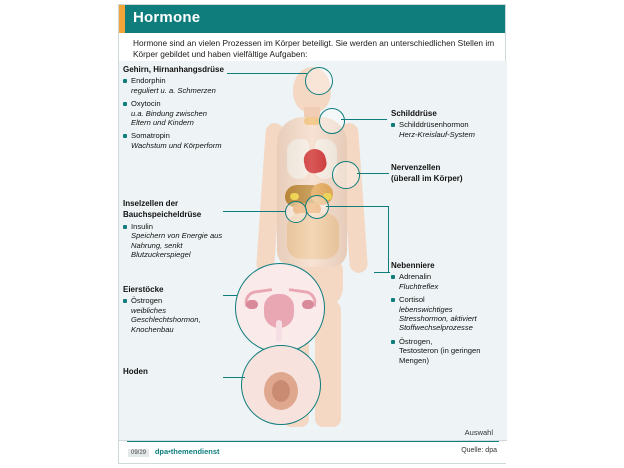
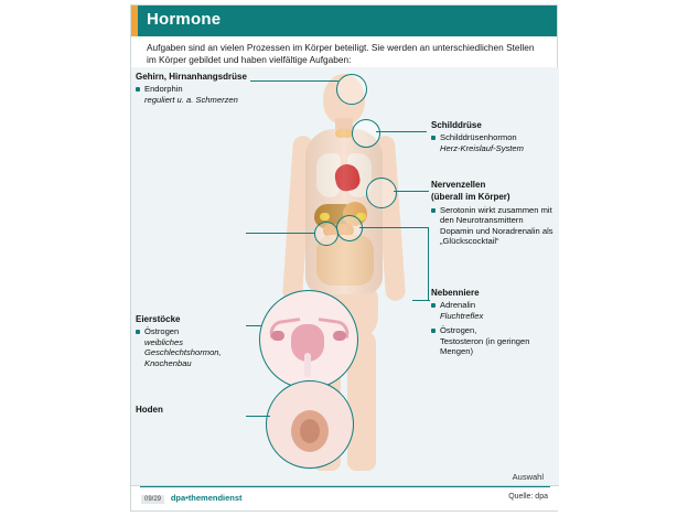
  Hormone
- Hormone sind an vielen Prozessen im Körper beteiligt. Sie werden an unterschied­lichen Stellen im Körper gebildet und haben vielfältige Aufgaben:
+ Aufgaben sind an vielen Prozessen im Körper beteiligt. Sie werden an unterschied­lichen Stellen im Körper gebildet und haben vielfältige Aufgaben:
  Gehirn, Hirnanhangsdrüse
  Endorphin
  reguliert u. a. Schmerzen
- Oxytocin
- u.a. Bindung zwischen Eltern und Kindern
- Somatropin
- Wachstum und Körperform
- Inselzellen der
- Bauchspeicheldrüse
- Insulin
- Speichern von Energie aus Nahrung, senkt Blutzuckerspiegel
  Eierstöcke
  Östrogen
  weibliches Geschlechtshormon, Knochenbau
  Hoden
  Schilddrüse
  Schilddrüsenhormon
  Herz-Kreislauf-System
  Nervenzellen
  (überall im Körper)
+ Serotonin wirkt zusammen mit den Neurotransmittern Dopamin und Noradrenalin als „Glückscocktail“
  Nebenniere
  Adrenalin
  Fluchtreflex
- Cortisol
- lebenswichtiges Stresshormon, aktiviert Stoffwechselprozesse
  Östrogen,
  Testosteron (in geringen Mengen)
  Auswahl
  dpa•themendienst
